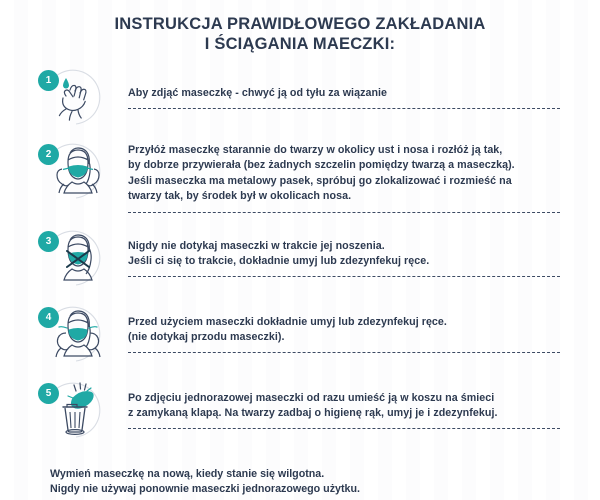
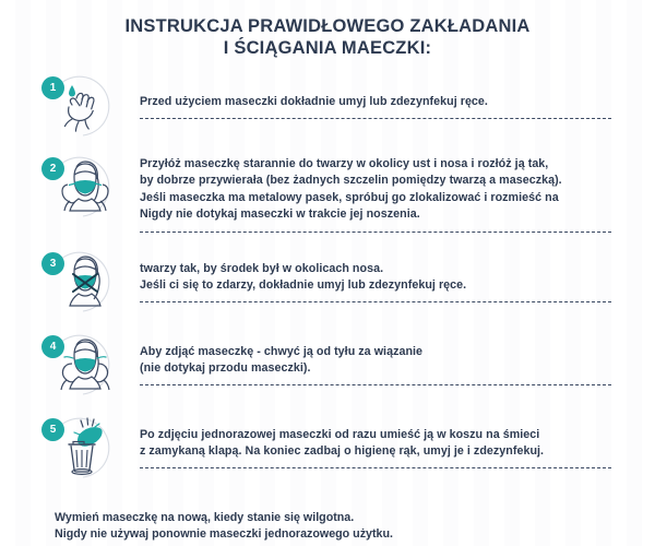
  INSTRUKCJA PRAWIDŁOWEGO ZAKŁADANIA
  I ŚCIĄGANIA MAECZKI:
  1
- Aby zdjąć maseczkę - chwyć ją od tyłu za wiązanie
+ Przed użyciem maseczki dokładnie umyj lub zdezynfekuj ręce.
  2
  Przyłóż maseczkę starannie do twarzy w okolicy ust i nosa i rozłóż ją tak,
  by dobrze przywierała (bez żadnych szczelin pomiędzy twarzą a maseczką).
  Jeśli maseczka ma metalowy pasek, spróbuj go zlokalizować i rozmieść na
- twarzy tak, by środek był w okolicach nosa.
+ Nigdy nie dotykaj maseczki w trakcie jej noszenia.
  3
- Nigdy nie dotykaj maseczki w trakcie jej noszenia.
+ twarzy tak, by środek był w okolicach nosa.
- Jeśli ci się to trakcie, dokładnie umyj lub zdezynfekuj ręce.
+ Jeśli ci się to zdarzy, dokładnie umyj lub zdezynfekuj ręce.
  4
- Przed użyciem maseczki dokładnie umyj lub zdezynfekuj ręce.
+ Aby zdjąć maseczkę - chwyć ją od tyłu za wiązanie
  (nie dotykaj przodu maseczki).
  5
  Po zdjęciu jednorazowej maseczki od razu umieść ją w koszu na śmieci
- z zamykaną klapą. Na twarzy zadbaj o higienę rąk, umyj je i zdezynfekuj.
+ z zamykaną klapą. Na koniec zadbaj o higienę rąk, umyj je i zdezynfekuj.
  Wymień maseczkę na nową, kiedy stanie się wilgotna.
  Nigdy nie używaj ponownie maseczki jednorazowego użytku.
